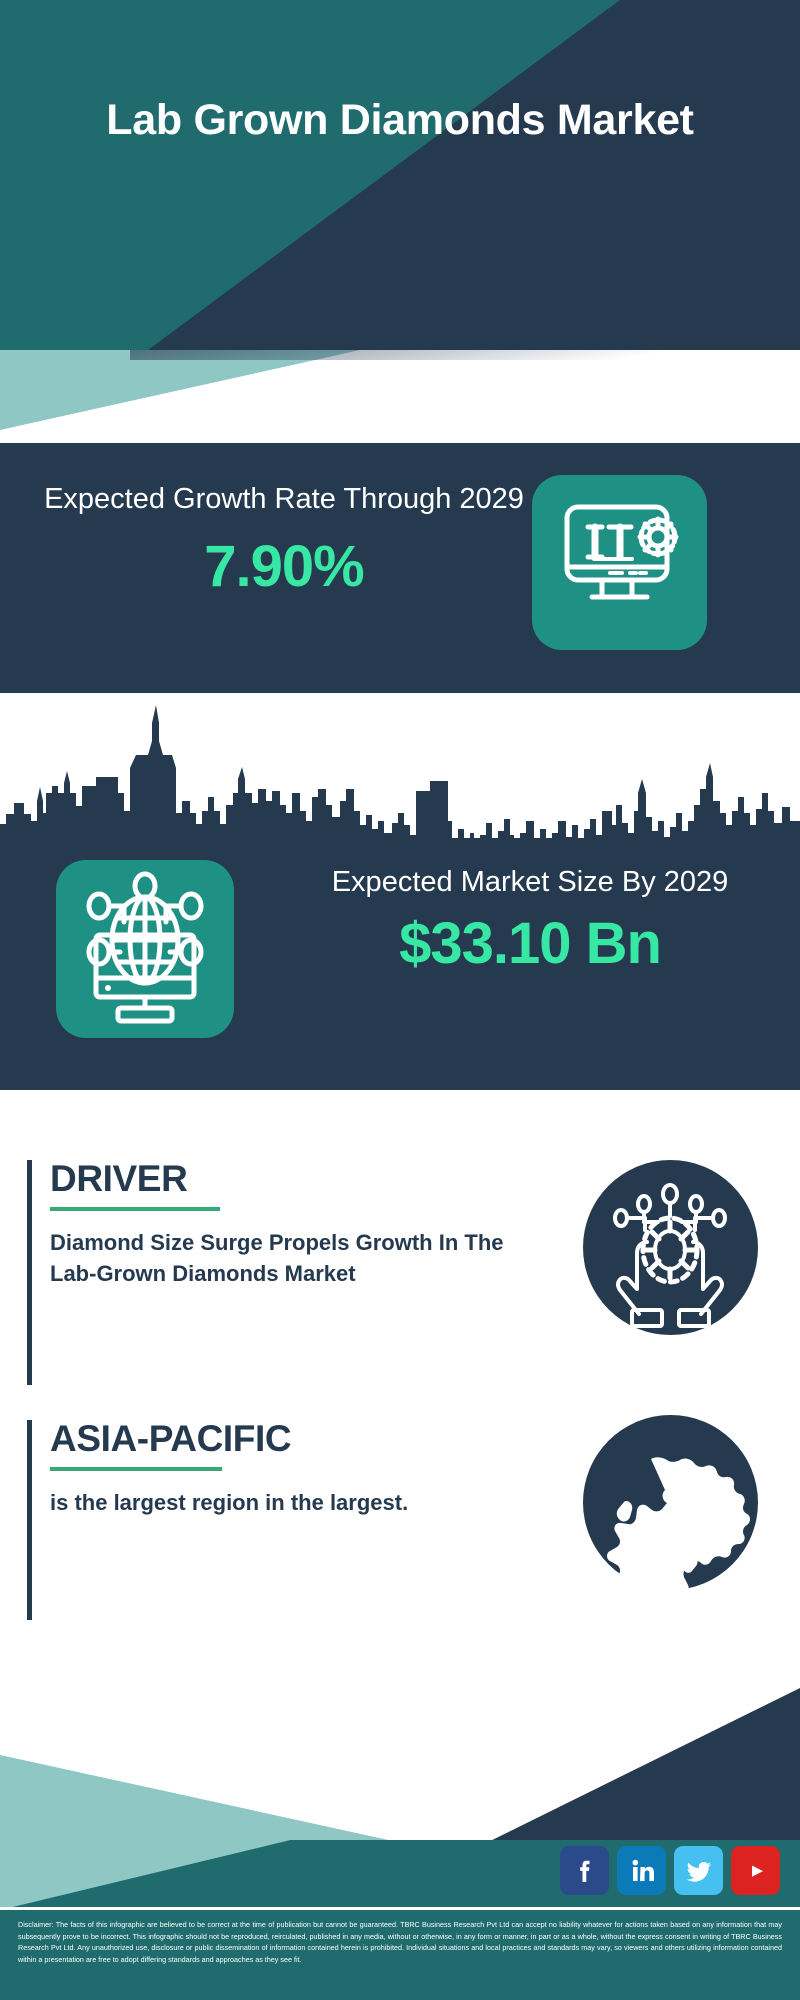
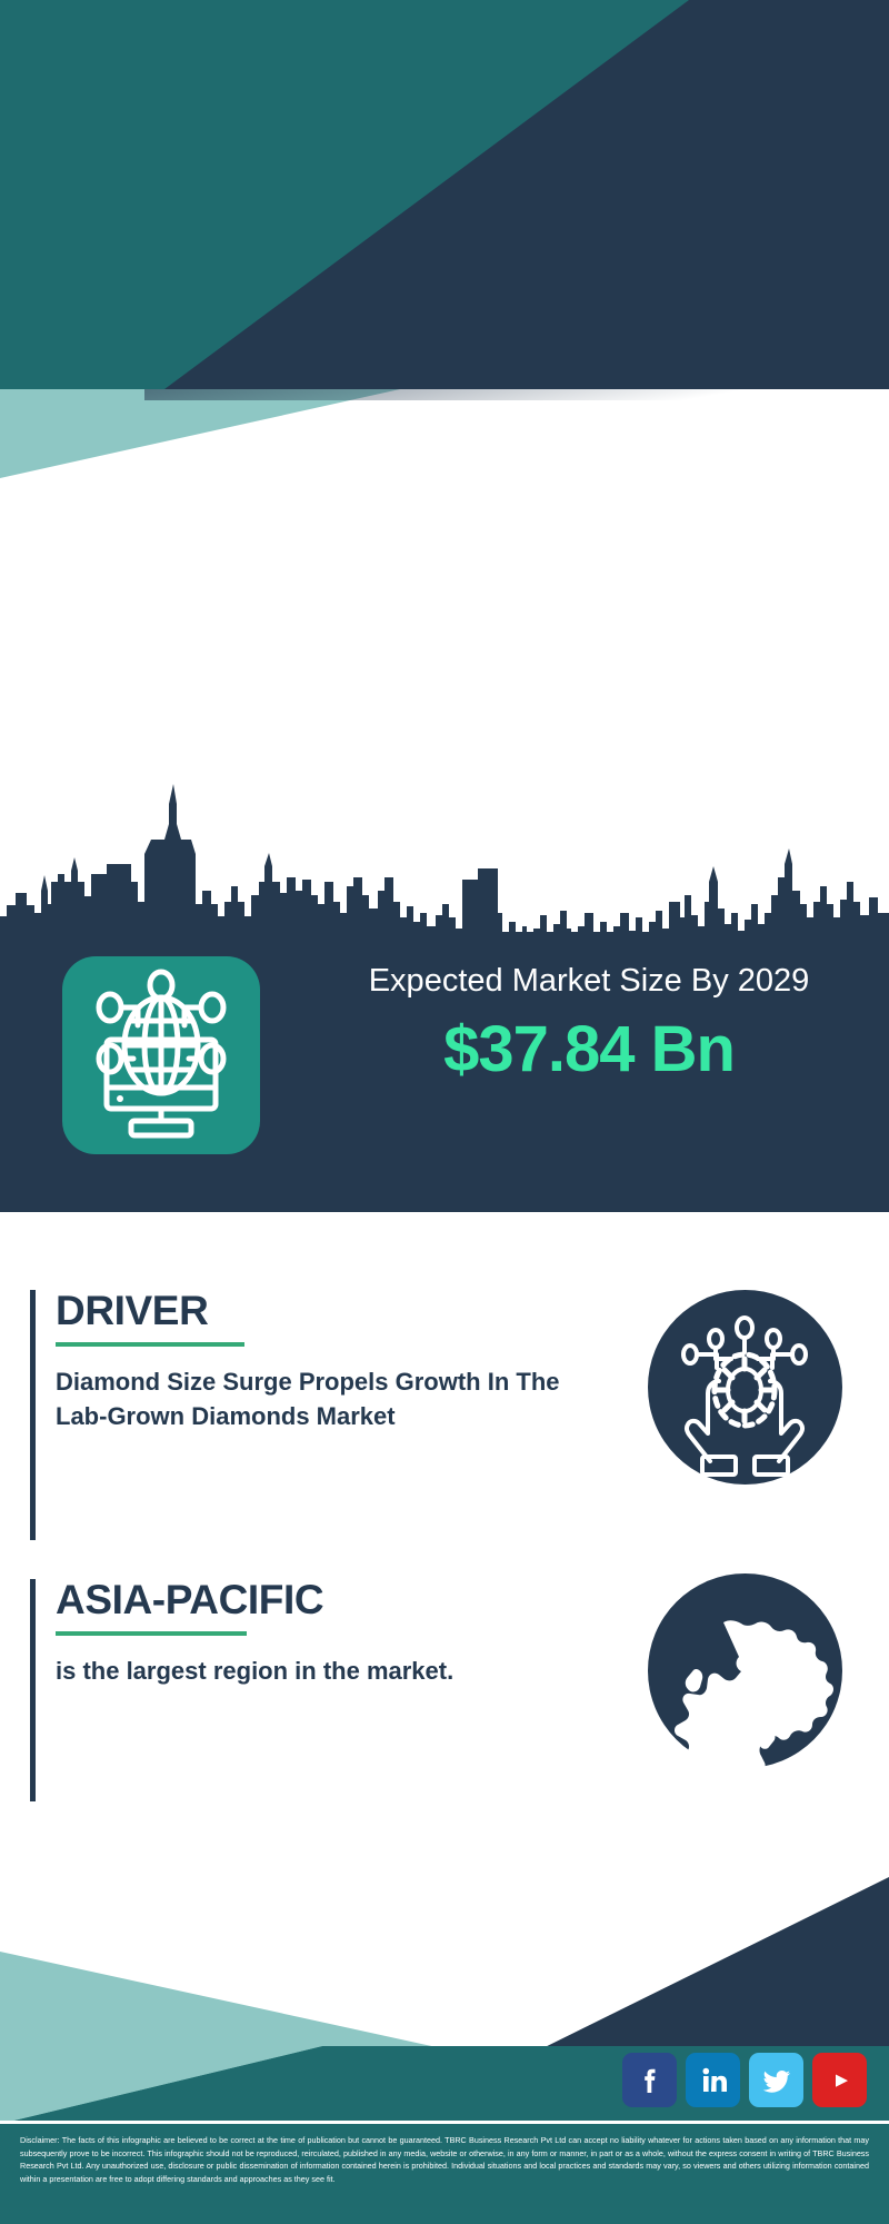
- Lab Grown Diamonds Market
- Expected Growth Rate Through 2029
- 7.90%
  Expected Market Size By 2029
- $33.10 Bn
+ $37.84 Bn
  DRIVER
  Diamond Size Surge Propels Growth In The Lab-Grown Diamonds Market
  ASIA-PACIFIC
- is the largest region in the largest.
+ is the largest region in the market.
- Disclaimer: The facts of this infographic are believed to be correct at the time of publication but cannot be guaranteed. TBRC Business Research Pvt Ltd can accept no liability whatever for actions taken based on any information that may subsequently prove to be incorrect. This infographic should not be reproduced, reirculated, published in any media, without or otherwise, in any form or manner, in part or as a whole, without the express consent in writing of TBRC Business Research Pvt Ltd. Any unauthorized use, disclosure or public dissemination of information contained herein is prohibited. Individual situations and local practices and standards may vary, so viewers and others utilizing information contained within a presentation are free to adopt differing standards and approaches as they see fit.
+ Disclaimer: The facts of this infographic are believed to be correct at the time of publication but cannot be guaranteed. TBRC Business Research Pvt Ltd can accept no liability whatever for actions taken based on any information that may subsequently prove to be incorrect. This infographic should not be reproduced, reirculated, published in any media, website or otherwise, in any form or manner, in part or as a whole, without the express consent in writing of TBRC Business Research Pvt Ltd. Any unauthorized use, disclosure or public dissemination of information contained herein is prohibited. Individual situations and local practices and standards may vary, so viewers and others utilizing information contained within a presentation are free to adopt differing standards and approaches as they see fit.
